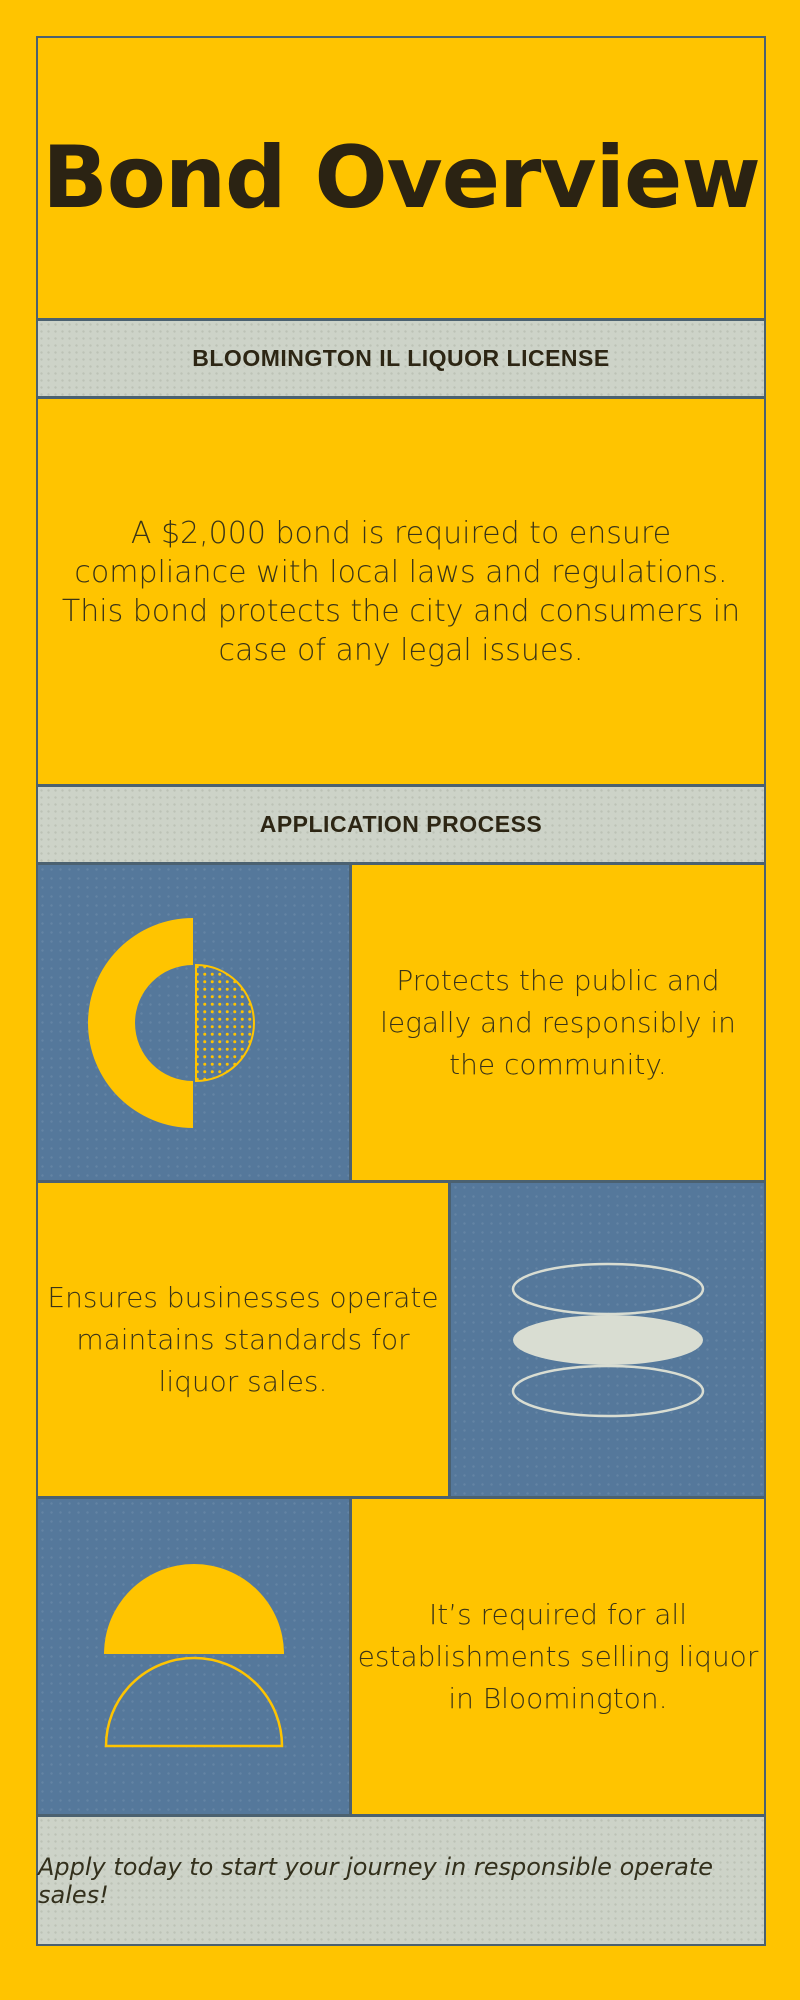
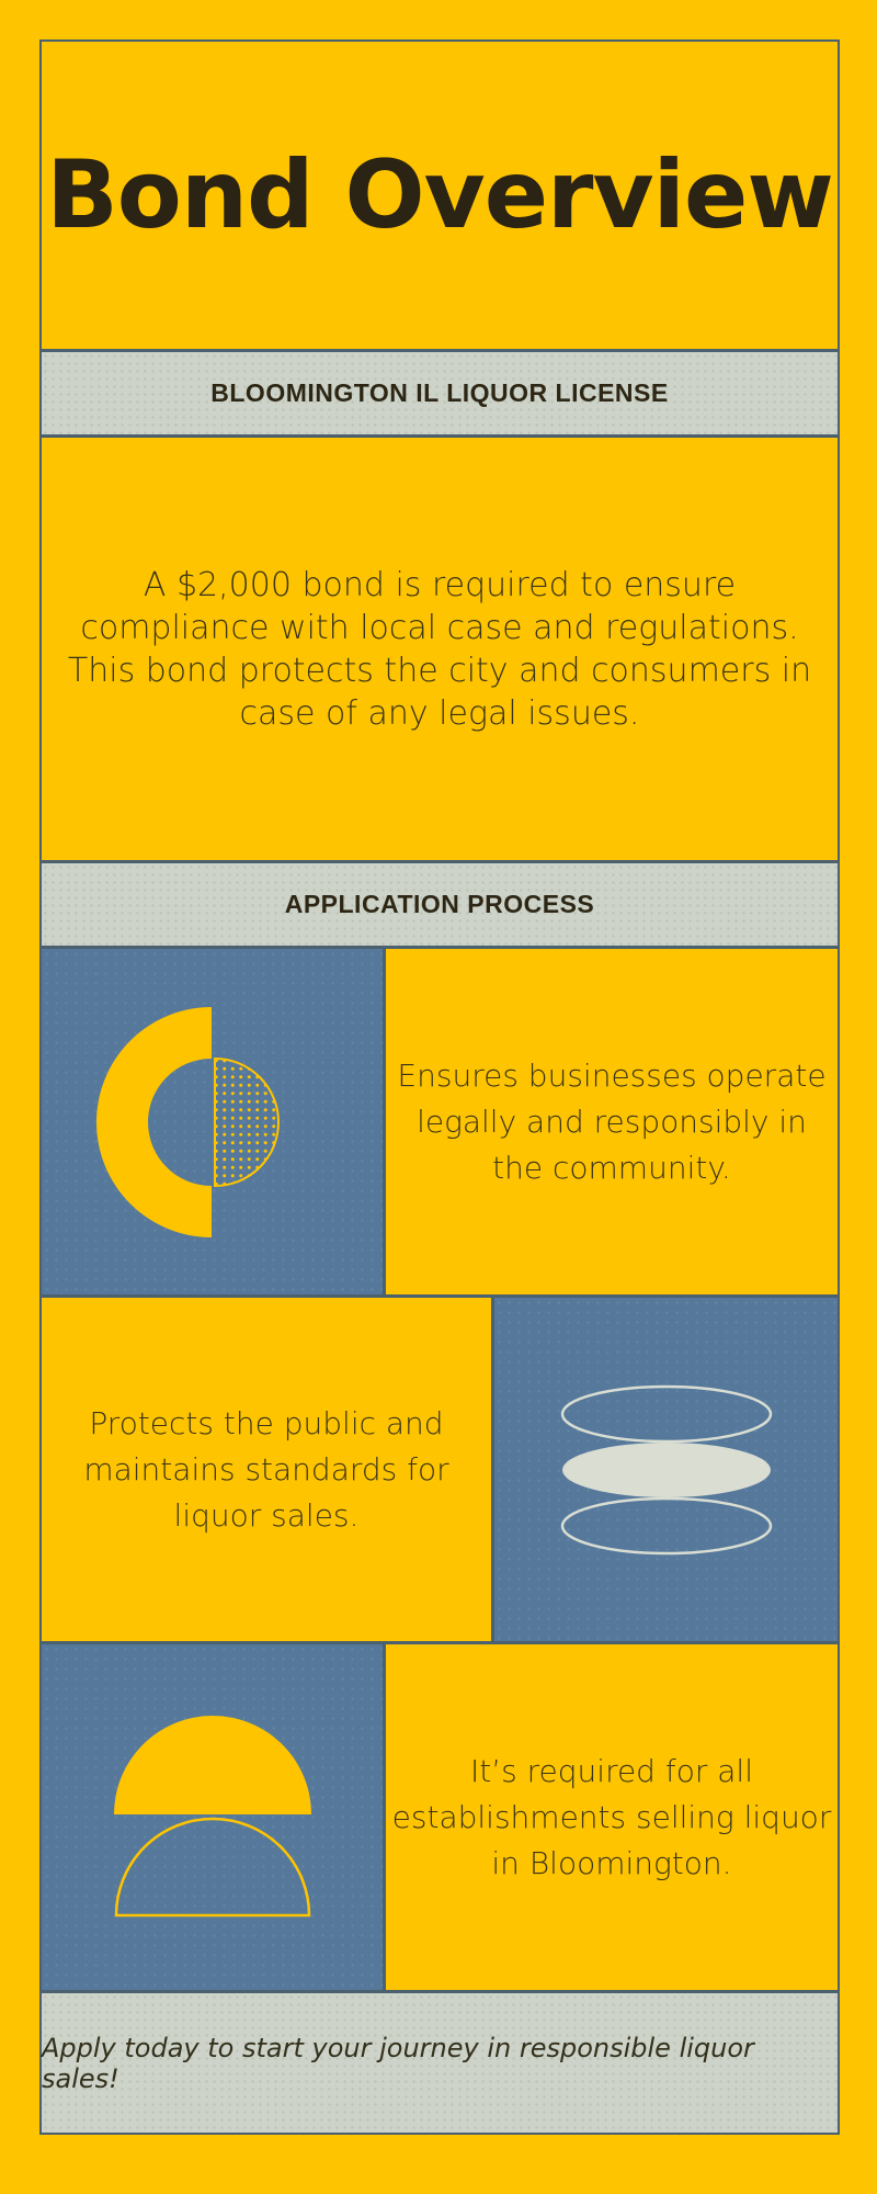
  Bond Overview
  BLOOMINGTON IL LIQUOR LICENSE
  A $2,000 bond is required to ensure
- compliance with local laws and regulations.
+ compliance with local case and regulations.
  This bond protects the city and consumers in
  case of any legal issues.
  APPLICATION PROCESS
- Protects the public and
+ Ensures businesses operate
  legally and responsibly in
  the community.
- Ensures businesses operate
+ Protects the public and
  maintains standards for
  liquor sales.
  It’s required for all
  establishments selling liquor
  in Bloomington.
- Apply today to start your journey in responsible operate sales!
+ Apply today to start your journey in responsible liquor sales!
